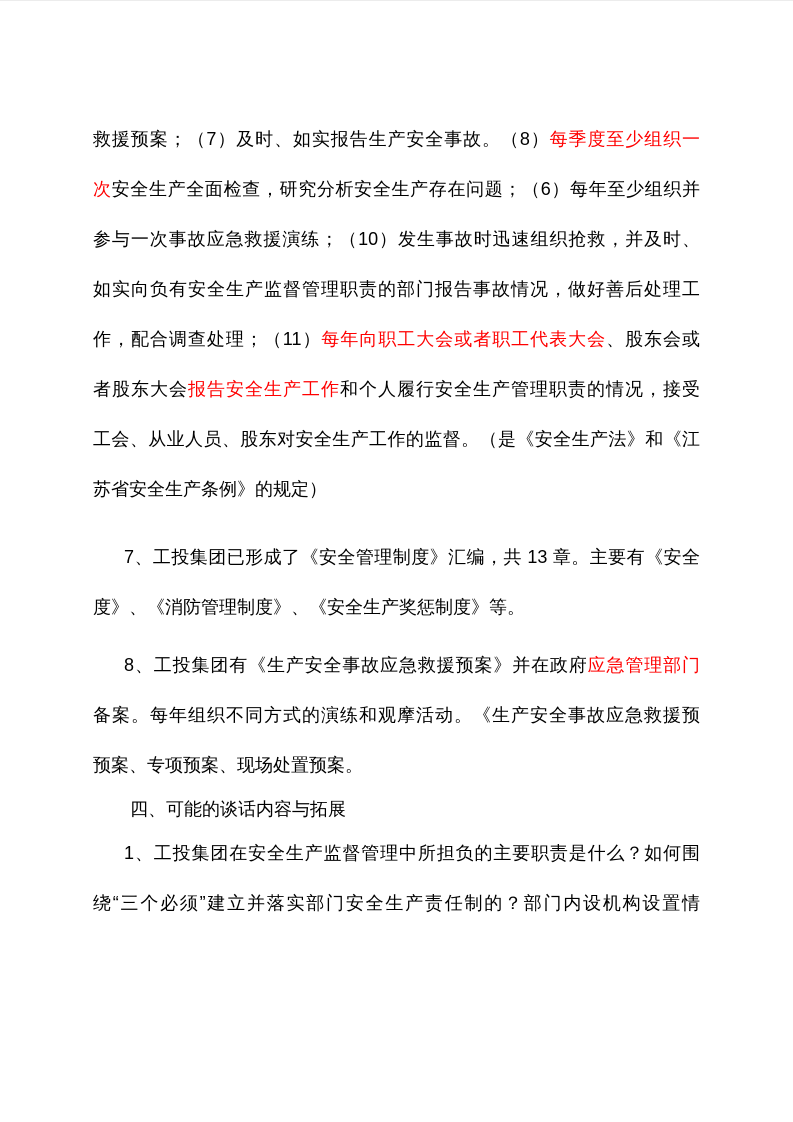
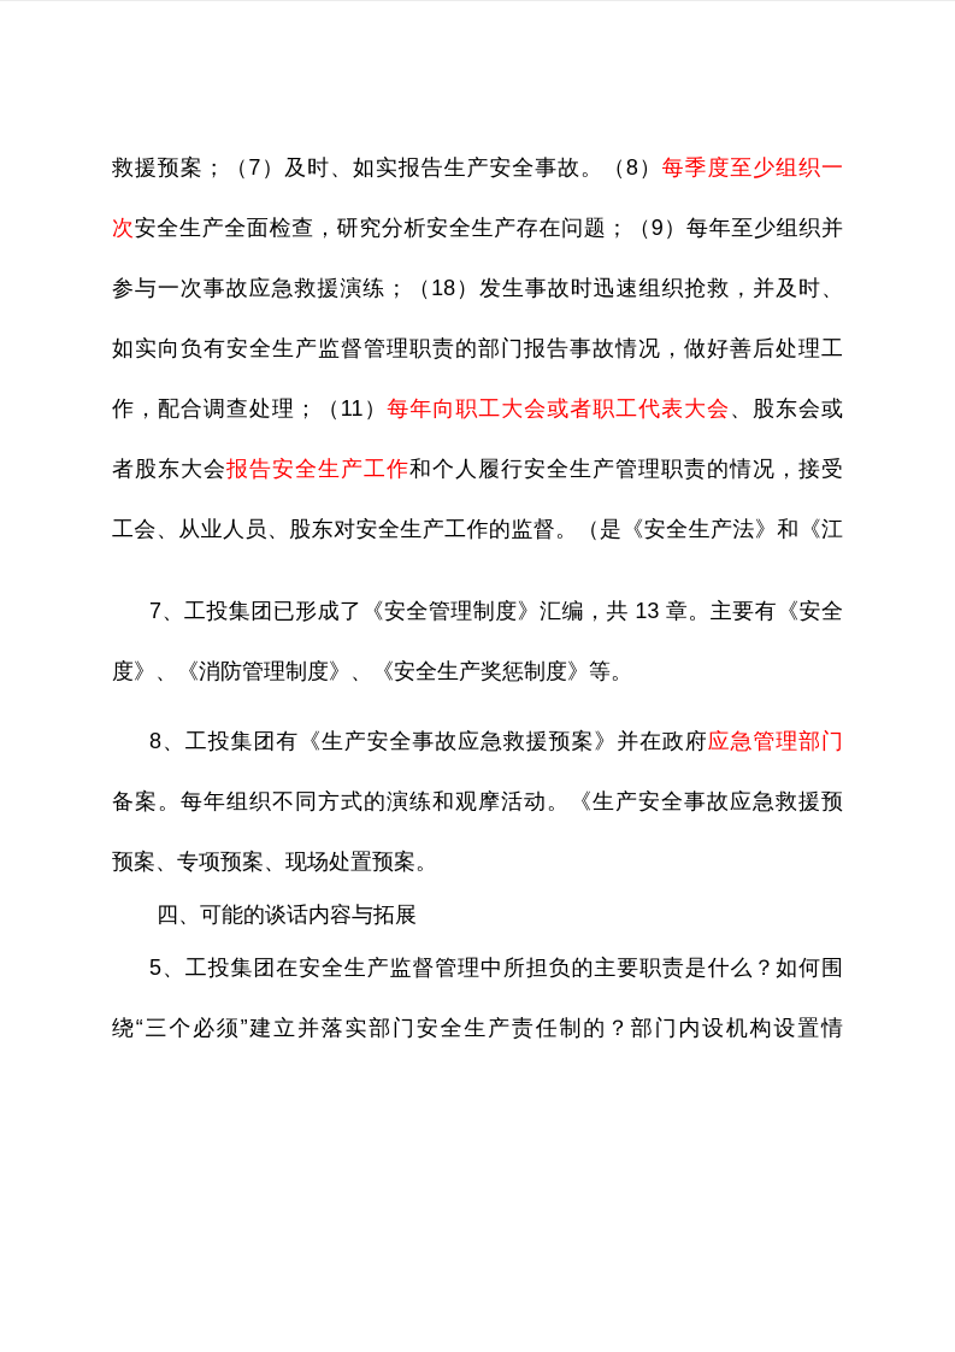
  救援预案；（7）及时、如实报告生产安全事故。（8）每季度至少组织一
- 次安全生产全面检查，研究分析安全生产存在问题；（6）每年至少组织并
+ 次安全生产全面检查，研究分析安全生产存在问题；（9）每年至少组织并
- 参与一次事故应急救援演练；（10）发生事故时迅速组织抢救，并及时、
+ 参与一次事故应急救援演练；（18）发生事故时迅速组织抢救，并及时、
  如实向负有安全生产监督管理职责的部门报告事故情况，做好善后处理工
  作，配合调查处理；（11）每年向职工大会或者职工代表大会、股东会或
  者股东大会报告安全生产工作和个人履行安全生产管理职责的情况，接受
  工会、从业人员、股东对安全生产工作的监督。（是《安全生产法》和《江
- 苏省安全生产条例》的规定）
  7、工投集团已形成了《安全管理制度》汇编，共 13 章。主要有《安全
  度》、《消防管理制度》、《安全生产奖惩制度》等。
  8、工投集团有《生产安全事故应急救援预案》并在政府应急管理部门
  备案。每年组织不同方式的演练和观摩活动。《生产安全事故应急救援预
  预案、专项预案、现场处置预案。
  四、可能的谈话内容与拓展
- 1、工投集团在安全生产监督管理中所担负的主要职责是什么？如何围
+ 5、工投集团在安全生产监督管理中所担负的主要职责是什么？如何围
  绕“三个必须”建立并落实部门安全生产责任制的？部门内设机构设置情
